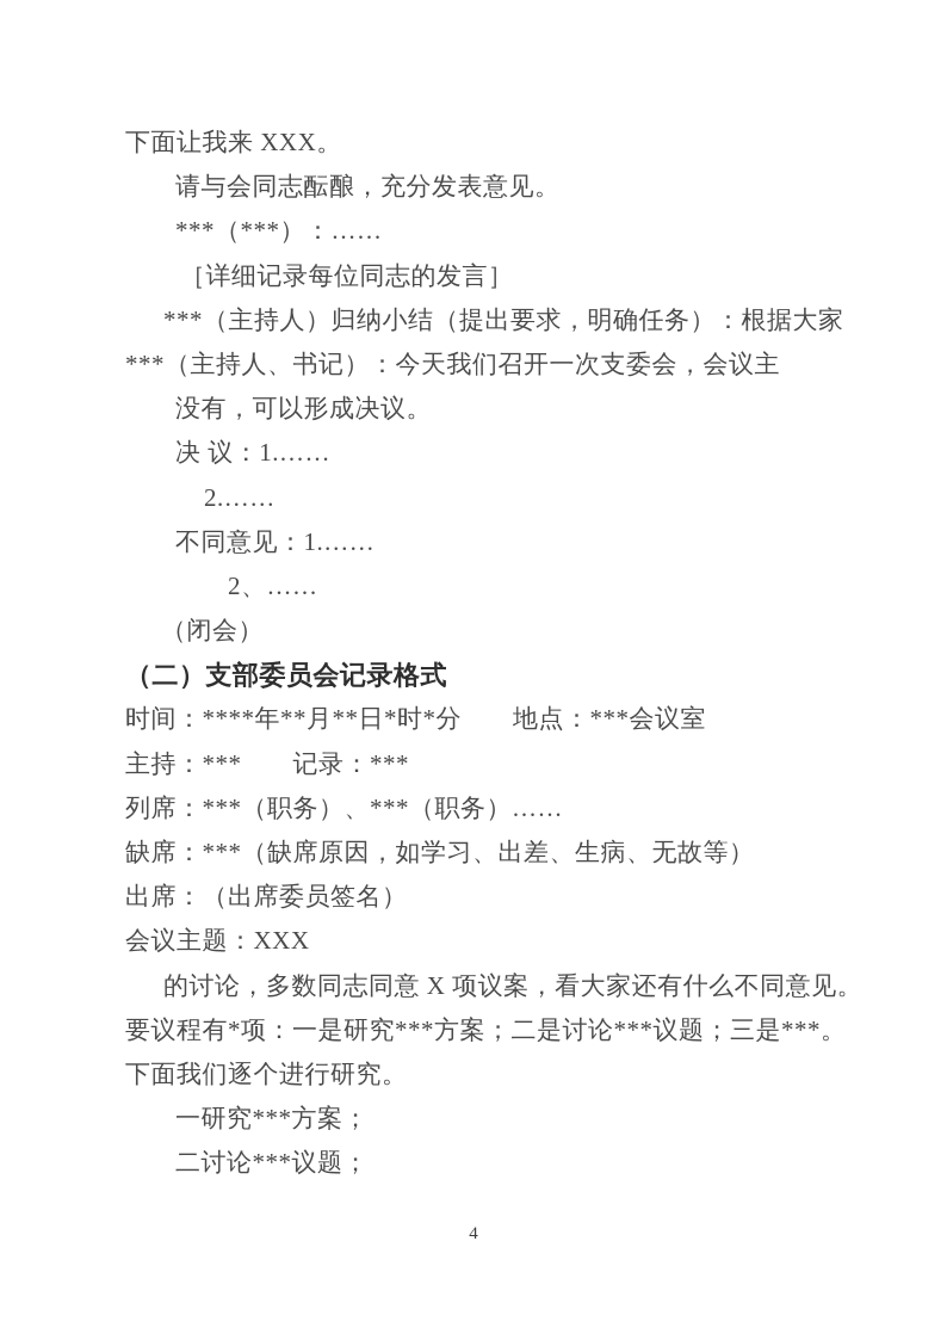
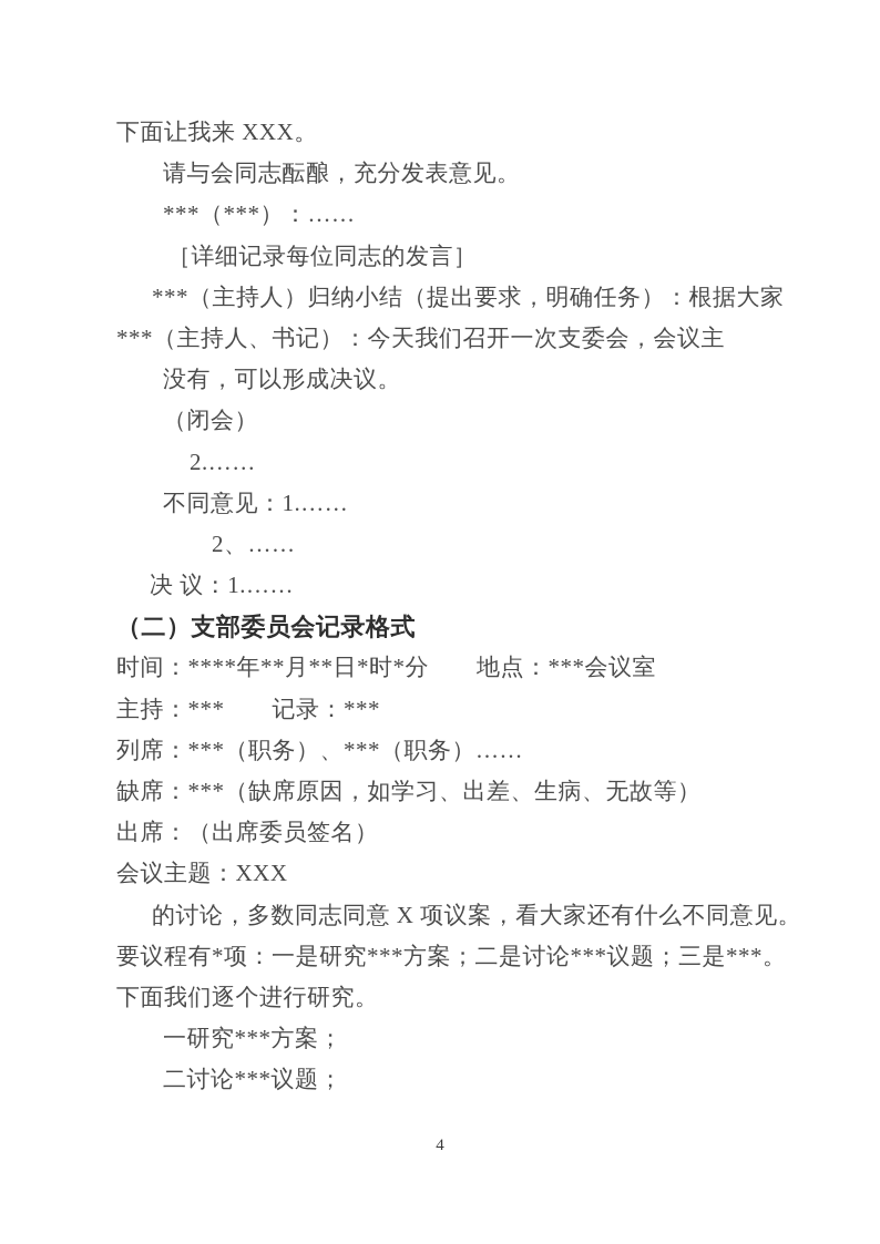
  下面让我来 XXX。
  请与会同志酝酿，充分发表意见。
  ***（***）：……
  ［详细记录每位同志的发言］
  ***（主持人）归纳小结（提出要求，明确任务）：根据大家
  ***（主持人、书记）：今天我们召开一次支委会，会议主
  没有，可以形成决议。
- 决 议：1.……
+ （闭会）
  2.……
  不同意见：1.……
  2、……
- （闭会）
+ 决 议：1.……
  （二）支部委员会记录格式
  时间：****年**月**日*时*分 地点：***会议室
  主持：*** 记录：***
  列席：***（职务）、***（职务）……
  缺席：***（缺席原因，如学习、出差、生病、无故等）
  出席：（出席委员签名）
  会议主题：XXX
  的讨论，多数同志同意 X 项议案，看大家还有什么不同意见。
  要议程有*项：一是研究***方案；二是讨论***议题；三是***。
  下面我们逐个进行研究。
  一研究***方案；
  二讨论***议题；
  4
